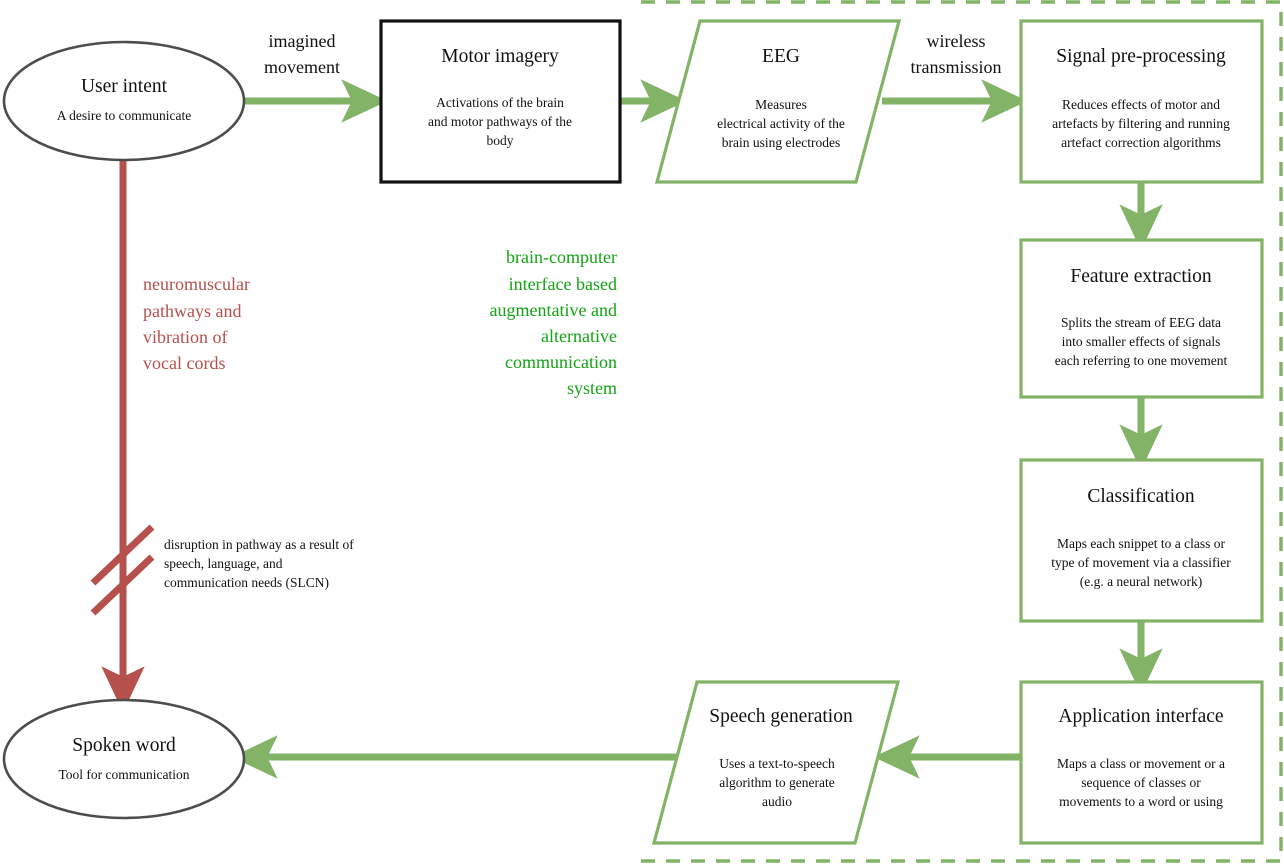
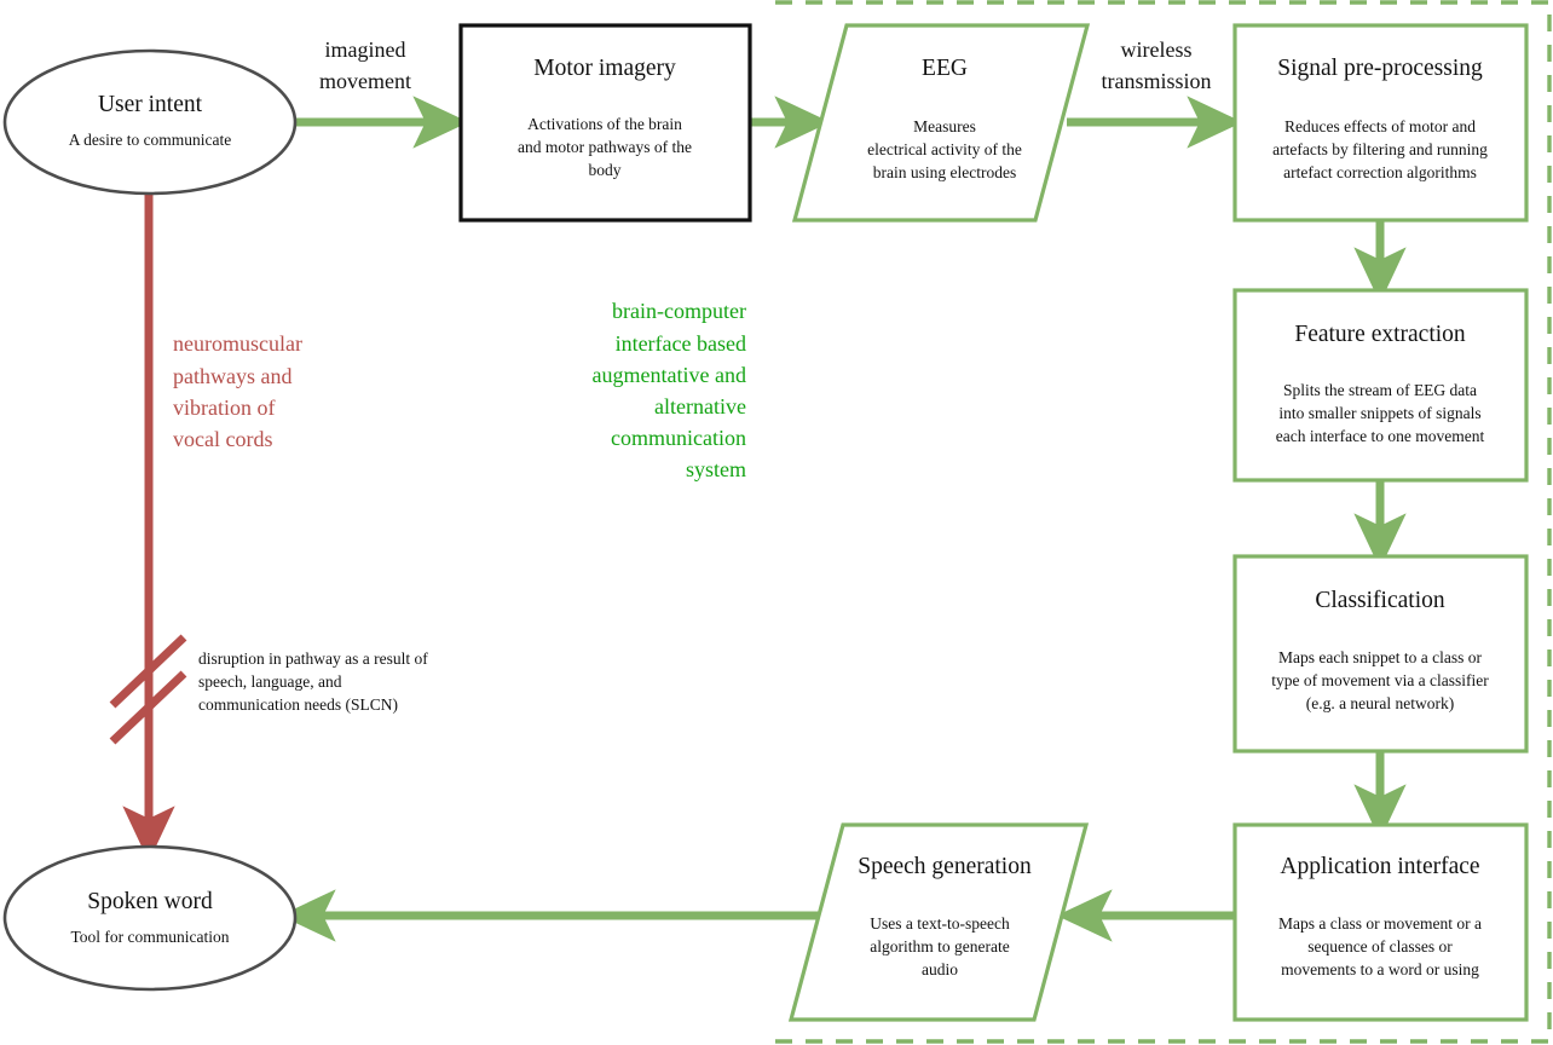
  User intent
  A desire to communicate
  Motor imagery
  Activations of the brain
  and motor pathways of the
  body
  EEG
  Measures
  electrical activity of the
  brain using electrodes
  Signal pre-processing
  Reduces effects of motor and
  artefacts by filtering and running
  artefact correction algorithms
  Feature extraction
  Splits the stream of EEG data
- into smaller effects of signals
+ into smaller snippets of signals
- each referring to one movement
+ each interface to one movement
  Classification
  Maps each snippet to a class or
  type of movement via a classifier
  (e.g. a neural network)
  Application interface
  Maps a class or movement or a
  sequence of classes or
  movements to a word or using
  Speech generation
  Uses a text-to-speech
  algorithm to generate
  audio
  Spoken word
  Tool for communication
  imagined
  movement
  wireless
  transmission
  neuromuscular
  pathways and
  vibration of
  vocal cords
  brain-computer
  interface based
  augmentative and
  alternative
  communication
  system
  disruption in pathway as a result of
  speech, language, and
  communication needs (SLCN)
